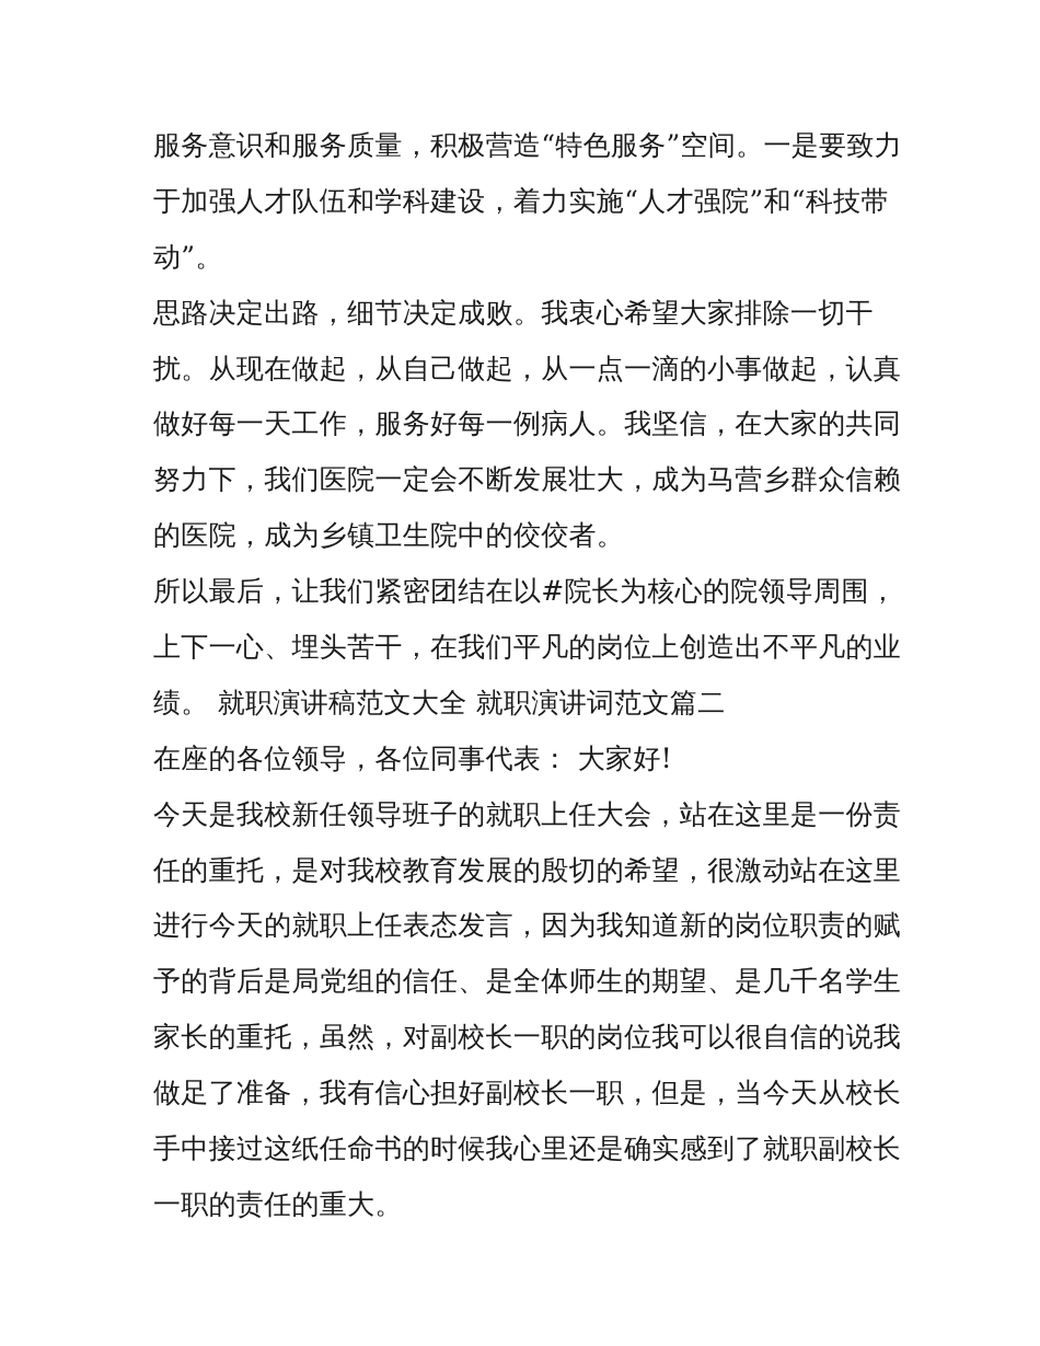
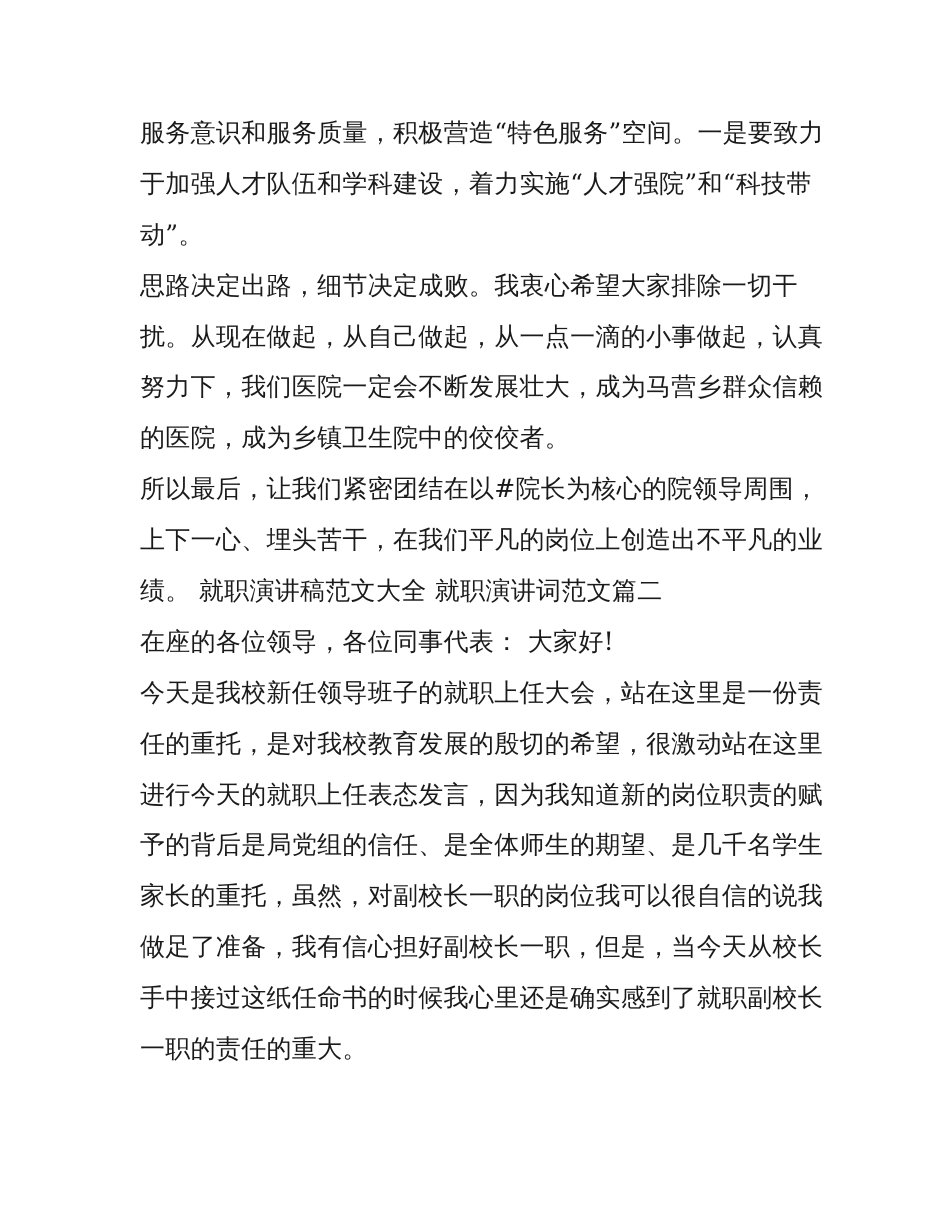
  服务意识和服务质量，积极营造“特色服务”空间。一是要致力
  于加强人才队伍和学科建设，着力实施“人才强院”和“科技带
  动”。
  思路决定出路，细节决定成败。我衷心希望大家排除一切干
  扰。从现在做起，从自己做起，从一点一滴的小事做起，认真
- 做好每一天工作，服务好每一例病人。我坚信，在大家的共同
  努力下，我们医院一定会不断发展壮大，成为马营乡群众信赖
  的医院，成为乡镇卫生院中的佼佼者。
  所以最后，让我们紧密团结在以#院长为核心的院领导周围，
  上下一心、埋头苦干，在我们平凡的岗位上创造出不平凡的业
  绩。 就职演讲稿范文大全 就职演讲词范文篇二
  在座的各位领导，各位同事代表： 大家好!
  今天是我校新任领导班子的就职上任大会，站在这里是一份责
  任的重托，是对我校教育发展的殷切的希望，很激动站在这里
  进行今天的就职上任表态发言，因为我知道新的岗位职责的赋
  予的背后是局党组的信任、是全体师生的期望、是几千名学生
  家长的重托，虽然，对副校长一职的岗位我可以很自信的说我
  做足了准备，我有信心担好副校长一职，但是，当今天从校长
  手中接过这纸任命书的时候我心里还是确实感到了就职副校长
  一职的责任的重大。
